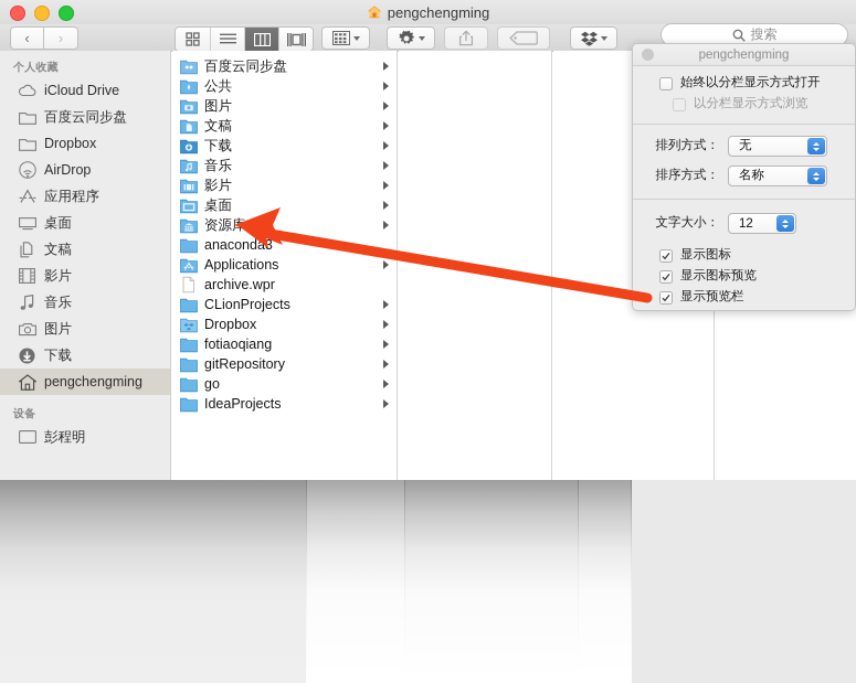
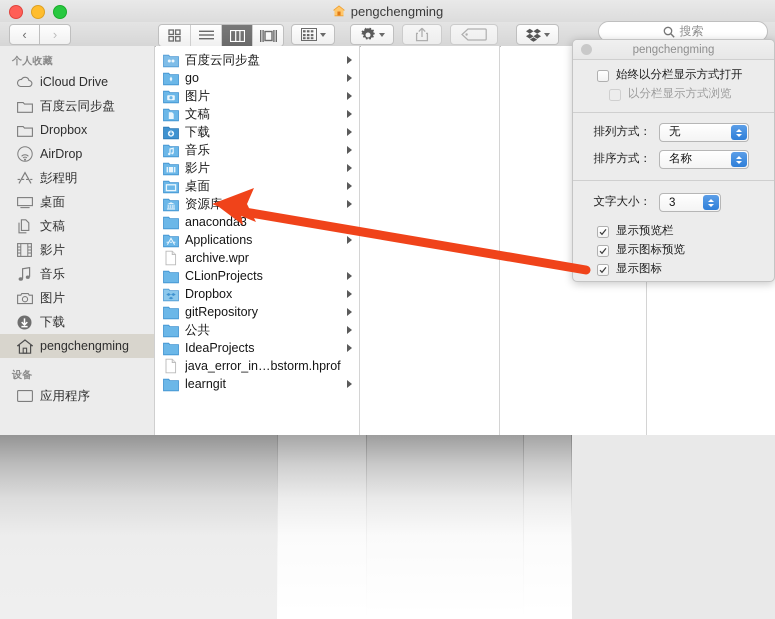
  pengchengming
  ‹
  ›
  搜索
  个人收藏
  iCloud Drive
  百度云同步盘
  Dropbox
  AirDrop
- 应用程序
+ 彭程明
  桌面
  文稿
  影片
  音乐
  图片
  下载
  pengchengming
  设备
- 彭程明
+ 应用程序
  百度云同步盘
- 公共
+ go
  图片
  文稿
  下载
  音乐
  影片
  桌面
  anaconda3
  Applications
  archive.wpr
  CLionProjects
  Dropbox
- fotiaoqiang
  gitRepository
- go
+ 公共
  IdeaProjects
+ java_error_in…bstorm.hprof
+ learngit
  pengchengming
  始终以分栏显示方式打开
  以分栏显示方式浏览
  排列方式：
  无
  排序方式：
  名称
  文字大小：
- 12
+ 3
- 显示图标
+ 显示预览栏
  显示图标预览
- 显示预览栏
+ 显示图标
